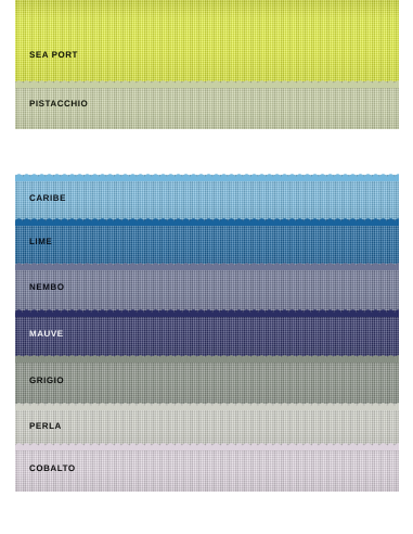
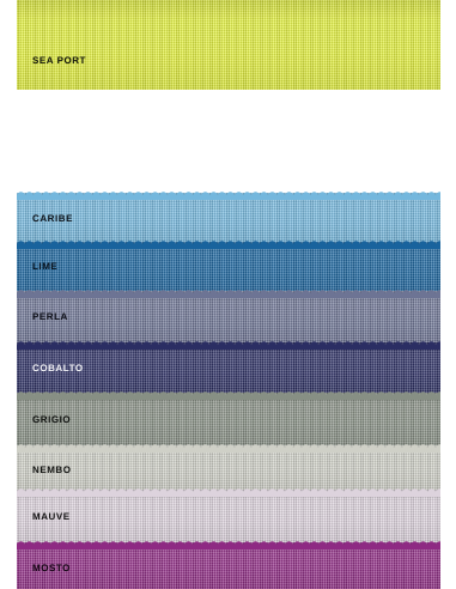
  SEA PORT
- PISTACCHIO
  CARIBE
  LIME
- NEMBO
+ PERLA
- MAUVE
+ COBALTO
  GRIGIO
- PERLA
+ NEMBO
- COBALTO
+ MAUVE
+ MOSTO
